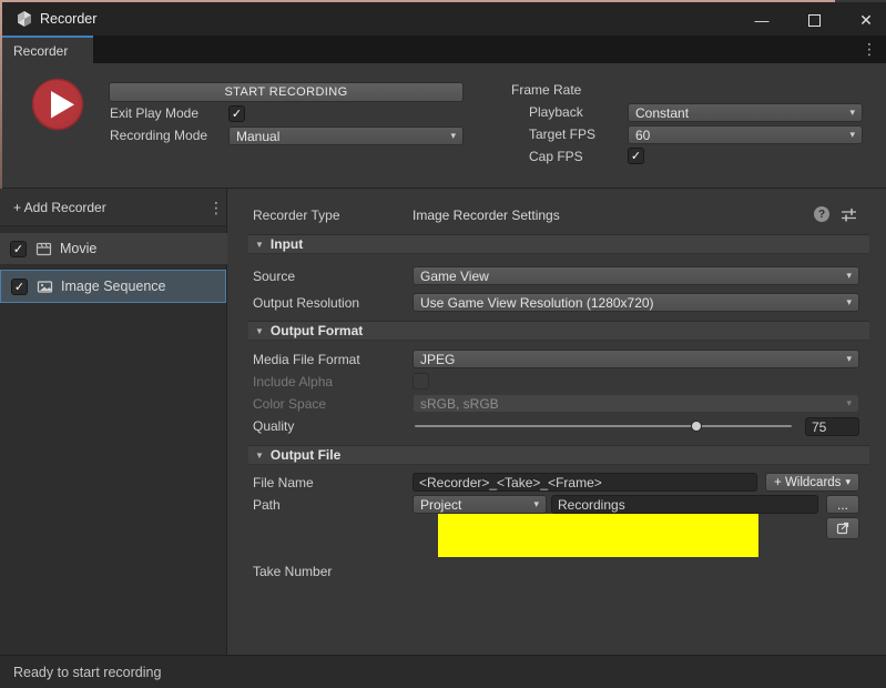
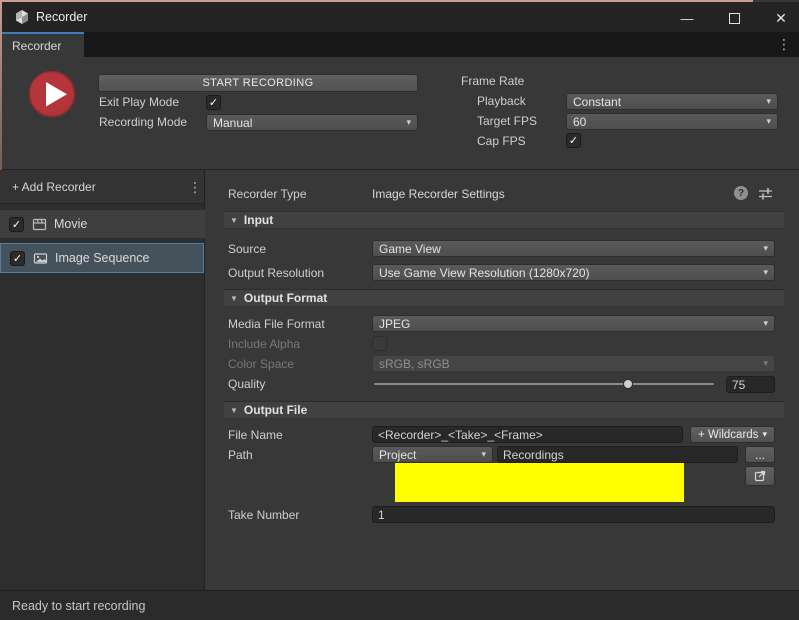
  Recorder
  —
  ✕
  Recorder
  ⋮
  START RECORDING
  Exit Play Mode
  ✓
  Recording Mode
  Manual
  ▾
  Frame Rate
  Playback
  Constant
  ▾
  Target FPS
  60
  ▾
  Cap FPS
  ✓
  + Add Recorder
  ⋮
  ✓
  Movie
  ✓
  Image Sequence
  Recorder Type
  Image Recorder Settings
  ?
  ▼
  Input
  Source
  Game View
  ▾
  Output Resolution
  Use Game View Resolution (1280x720)
  ▾
  ▼
  Output Format
  Media File Format
  JPEG
  ▾
  Include Alpha
  Color Space
  sRGB, sRGB
  ▾
  Quality
  75
  ▼
  Output File
  File Name
  <Recorder>_<Take>_<Frame>
  + Wildcards
  ▾
  Path
  Project
  ▾
  Recordings
  ...
  Take Number
+ 1
  Ready to start recording
